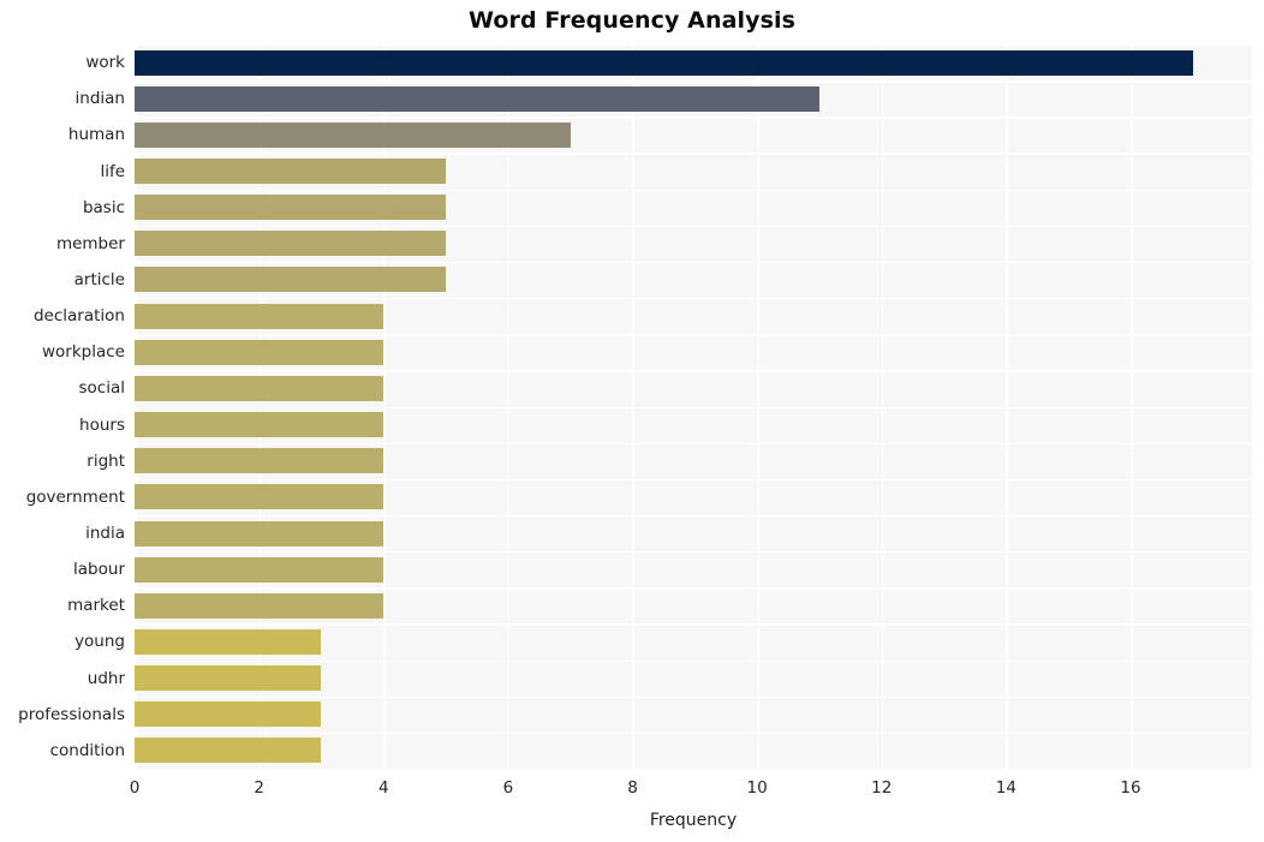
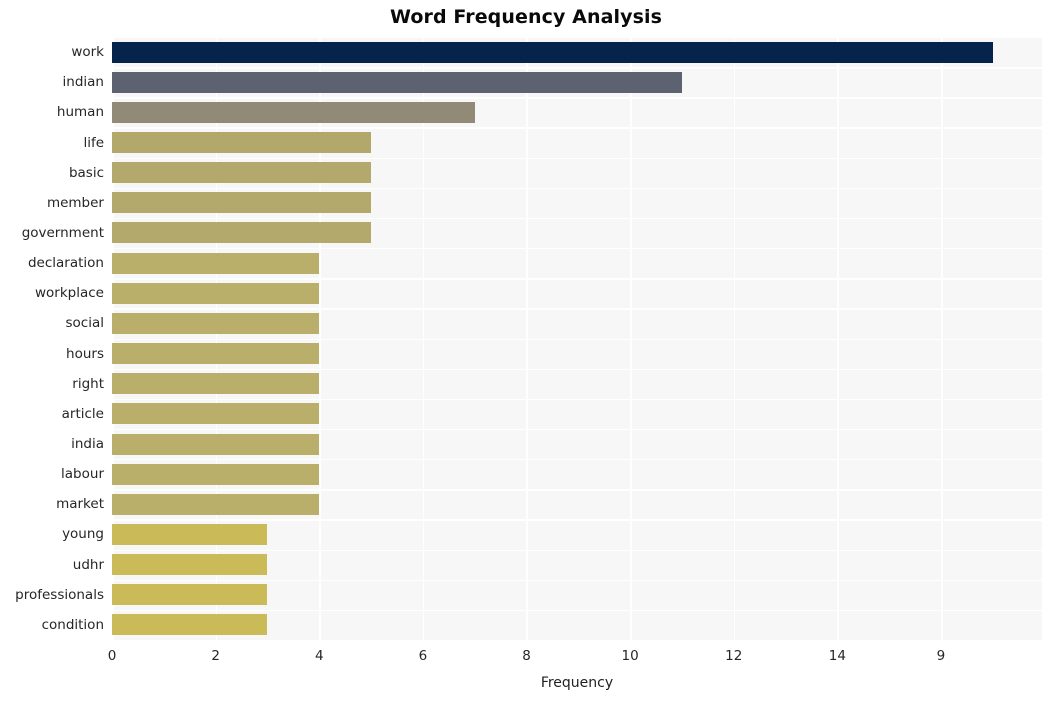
  Word Frequency Analysis
  work
  indian
  human
  life
  basic
  member
- article
+ government
  declaration
  workplace
  social
  hours
  right
- government
+ article
  india
  labour
  market
  young
  udhr
  professionals
  condition
  0
  2
  4
  6
  8
  10
  12
  14
- 16
+ 9
  Frequency
